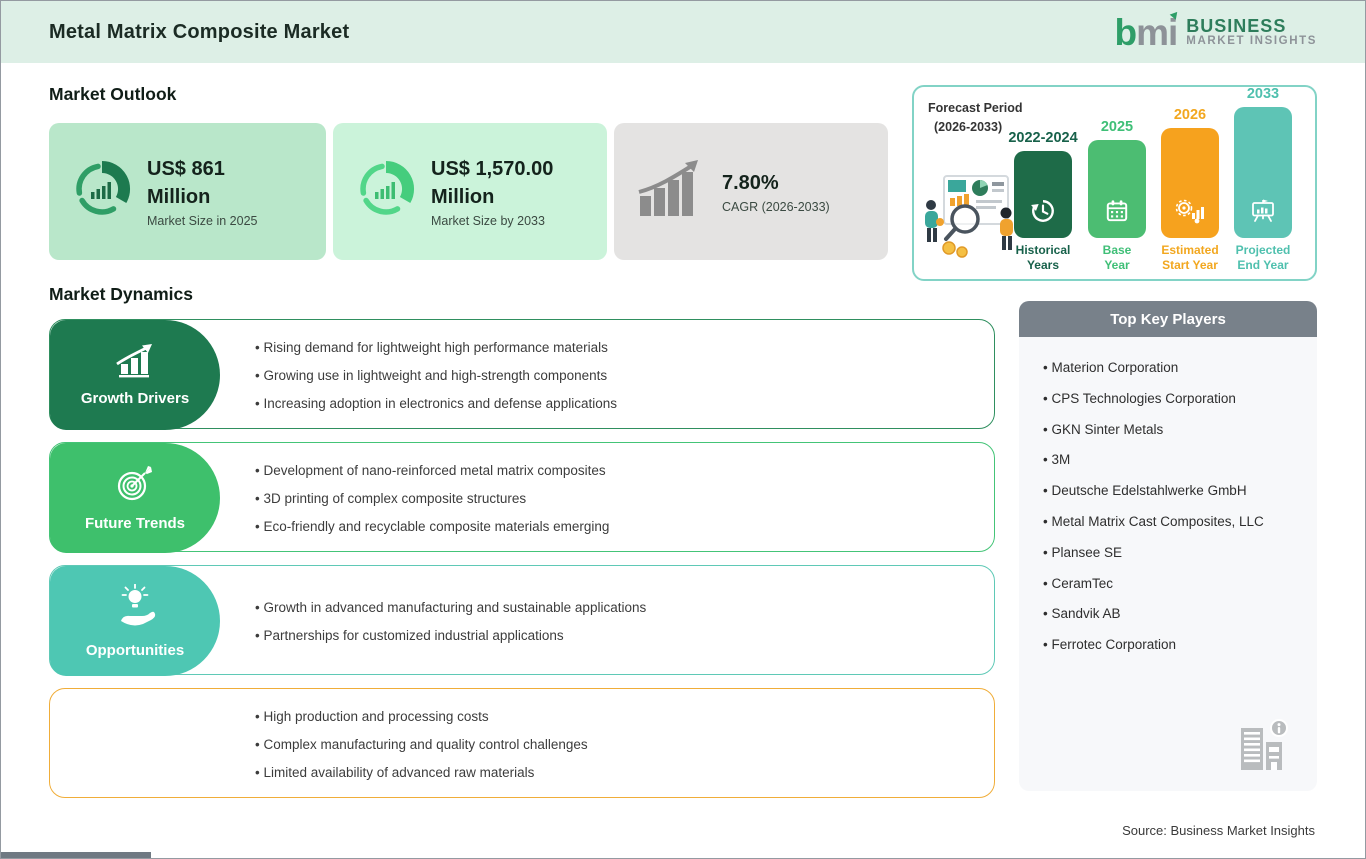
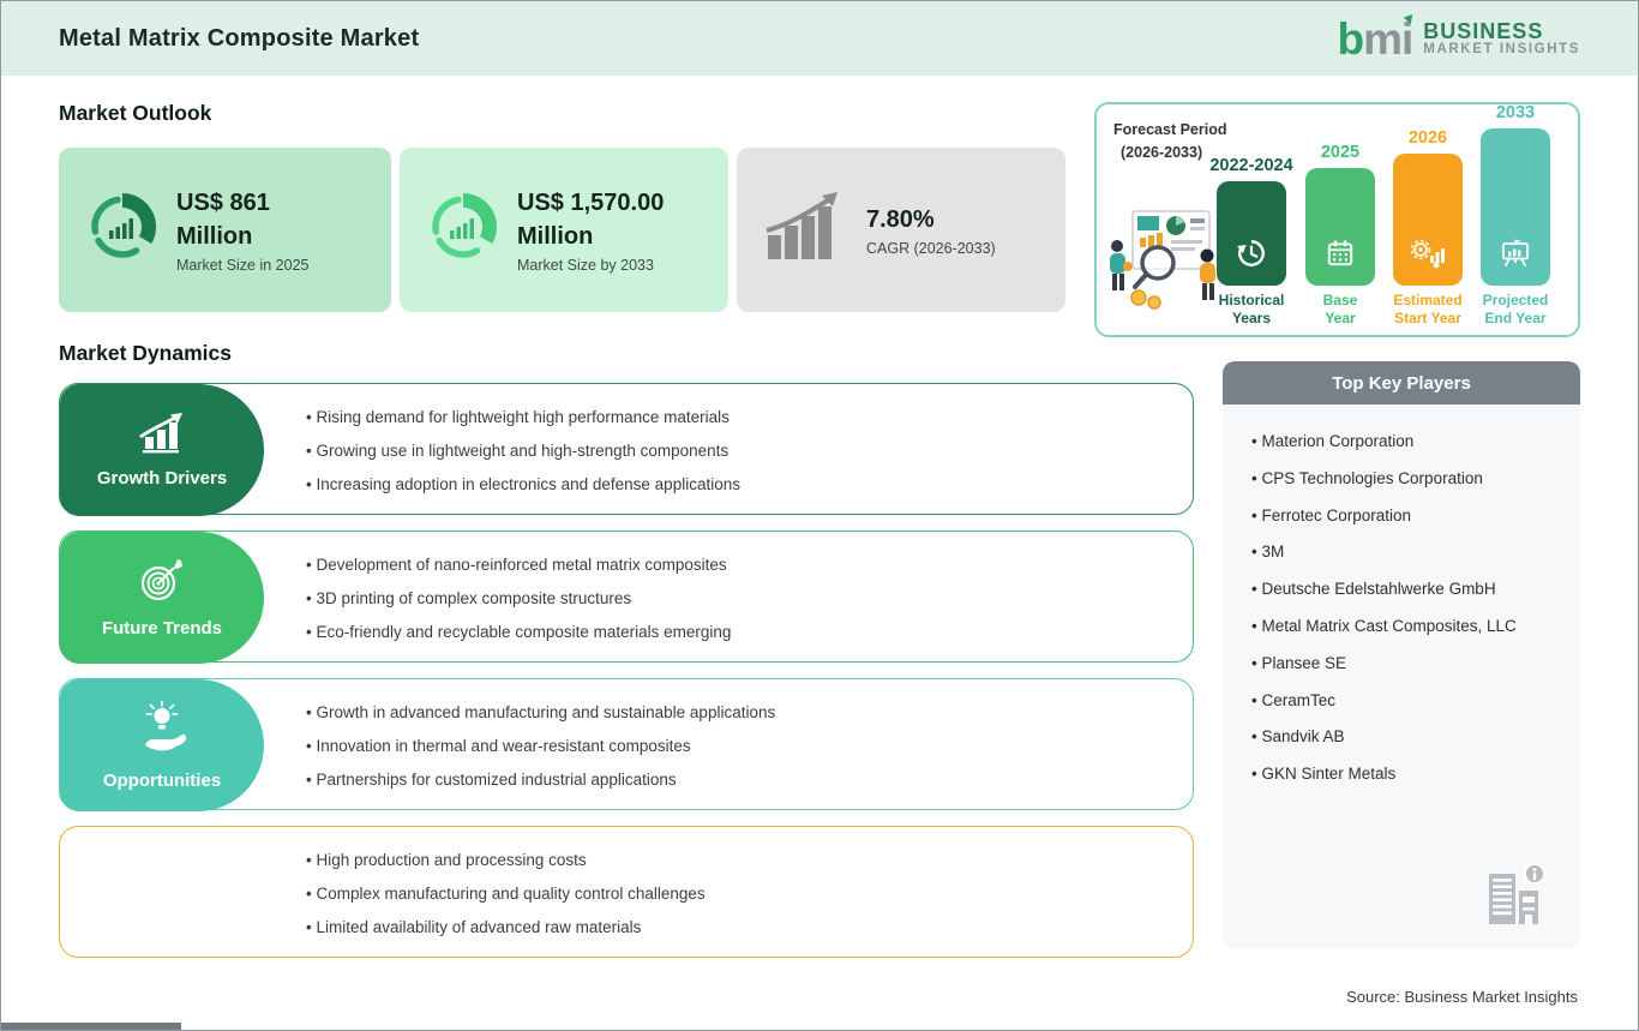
  Metal Matrix Composite Market
  bmi
  BUSINESS
  MARKET INSIGHTS
  Market Outlook
  US$ 861
  Million
  Market Size in 2025
  US$ 1,570.00
  Million
  Market Size by 2033
  7.80%
  CAGR (2026-2033)
  Forecast Period
  (2026-2033)
  2022-2024
  Historical
  Years
  2025
  Base
  Year
  2026
  Estimated
  Start Year
  2033
  Projected
  End Year
  Market Dynamics
  Growth Drivers
  Rising demand for lightweight high performance materials
  Growing use in lightweight and high-strength components
  Increasing adoption in electronics and defense applications
  Future Trends
  Development of nano-reinforced metal matrix composites
  3D printing of complex composite structures
  Eco-friendly and recyclable composite materials emerging
  Opportunities
  Growth in advanced manufacturing and sustainable applications
+ Innovation in thermal and wear-resistant composites
  Partnerships for customized industrial applications
  High production and processing costs
  Complex manufacturing and quality control challenges
  Limited availability of advanced raw materials
  Top Key Players
  Materion Corporation
  CPS Technologies Corporation
- GKN Sinter Metals
+ Ferrotec Corporation
  3M
  Deutsche Edelstahlwerke GmbH
  Metal Matrix Cast Composites, LLC
  Plansee SE
  CeramTec
  Sandvik AB
- Ferrotec Corporation
+ GKN Sinter Metals
  Source: Business Market Insights
